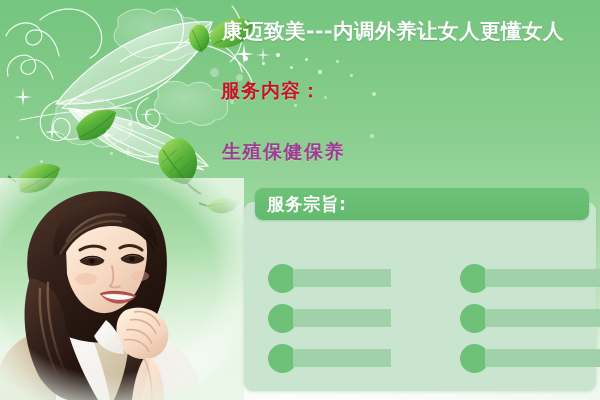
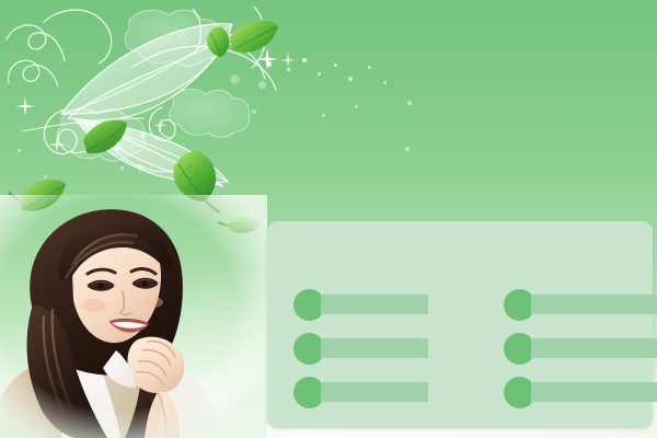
- 康迈致美---内调外养让女人更懂女人
- 服务内容：
- 生殖保健保养
- 服务宗旨:
